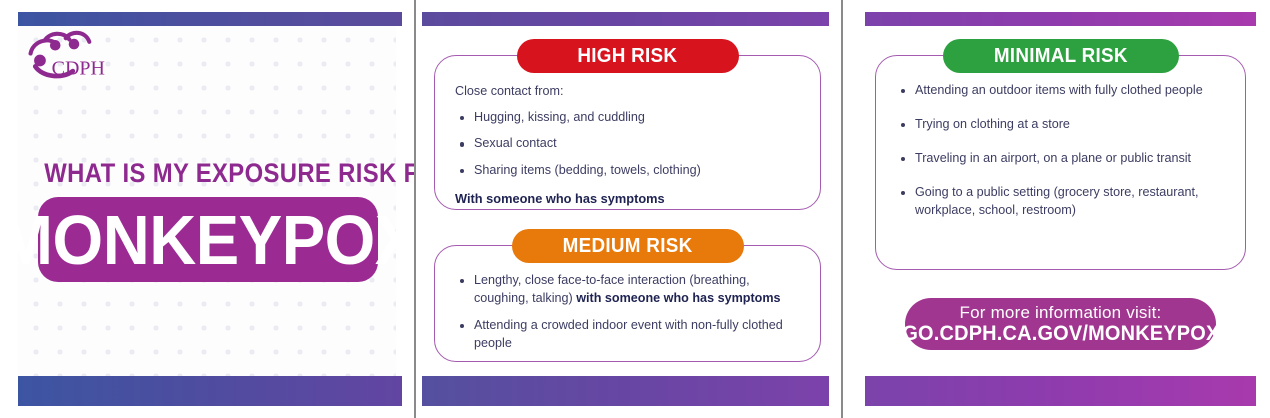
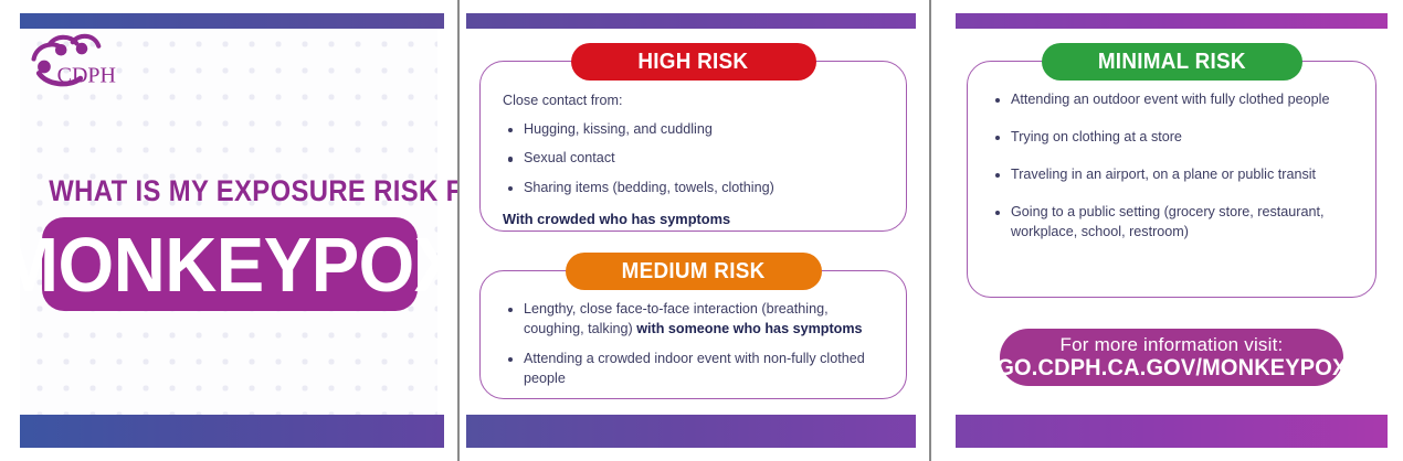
  CDPH
  WHAT IS MY EXPOSURE RISK F
  MONKEYPOX
  HIGH RISK
  Close contact from:
  Hugging, kissing, and cuddling
  Sexual contact
  Sharing items (bedding, towels, clothing)
- With someone who has symptoms
+ With crowded who has symptoms
  MEDIUM RISK
  Lengthy, close face-to-face interaction (breathing, coughing, talking) with someone who has symptoms
  Attending a crowded indoor event with non-fully clothed people
  MINIMAL RISK
- Attending an outdoor items with fully clothed people
+ Attending an outdoor event with fully clothed people
  Trying on clothing at a store
  Traveling in an airport, on a plane or public transit
  Going to a public setting (grocery store, restaurant, workplace, school, restroom)
  For more information visit:
  GO.CDPH.CA.GOV/MONKEYPOX
